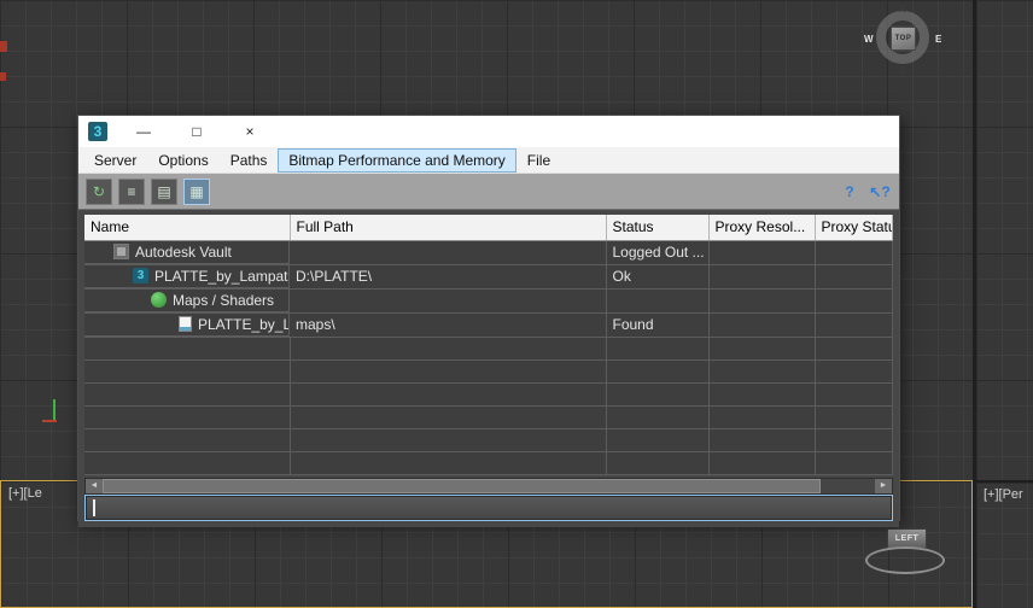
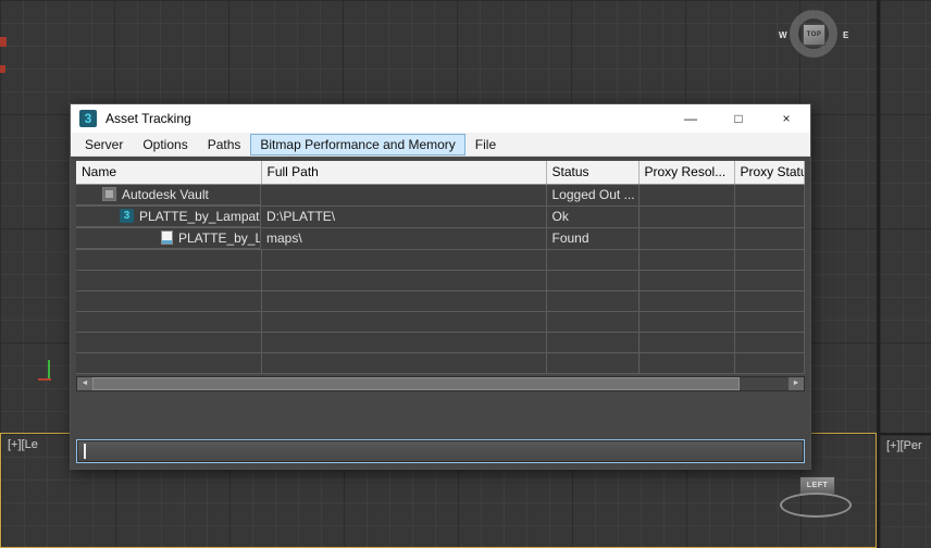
  N
  W
  E
  [+][Le
  [+][Per
  3
+ Asset Tracking
  —
  □
  ×
  Server
  Options
  Paths
  Bitmap Performance and Memory
  File
- ↻
- ≡
- ▤
- ▦
- ?
- ↖?
  Name	Full Path	Status	Proxy Resol...	Proxy Statu
  Autodesk Vault			Logged Out ...
  3 PLATTE_by_Lampat		D:\PLATTE\	Ok
- Maps / Shaders
  PLATTE_by_L		maps\	Found
